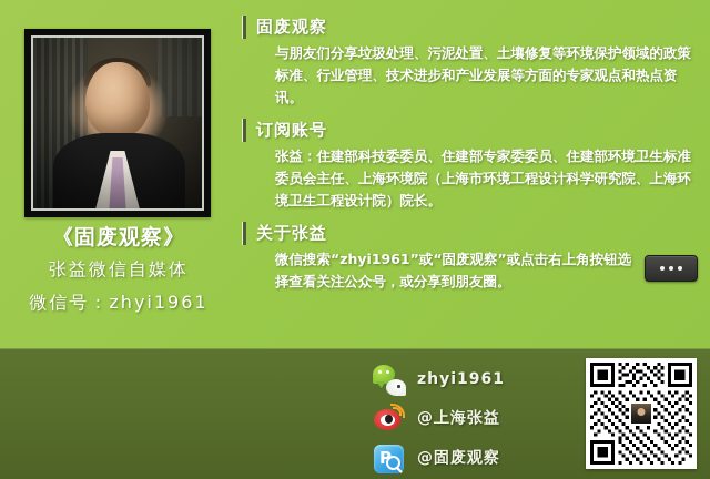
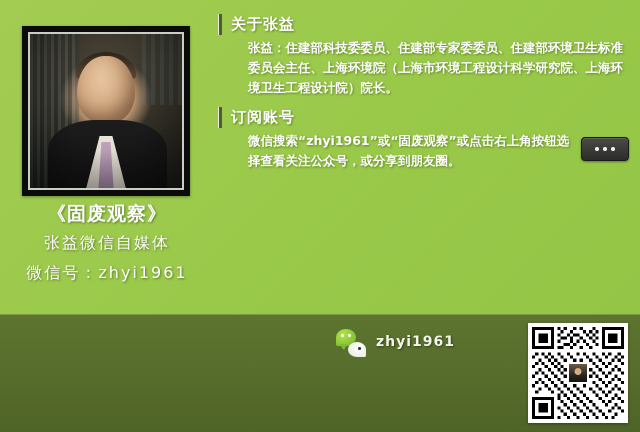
  《固废观察》
  张益微信自媒体
  微信号：zhyi1961
- 固废观察
- 与朋友们分享垃圾处理、污泥处置、土壤修复等环境保护领域的政策标准、行业管理、技术进步和产业发展等方面的专家观点和热点资讯。
- 订阅账号
+ 关于张益
  张益：住建部科技委委员、住建部专家委委员、住建部环境卫生标准委员会主任、上海环境院（上海市环境工程设计科学研究院、上海环境卫生工程设计院）院长。
- 关于张益
+ 订阅账号
  微信搜索“zhyi1961”或“固废观察”或点击右上角按钮选择查看关注公众号，或分享到朋友圈。
  zhyi1961
- @上海张益
- P
- @固废观察
